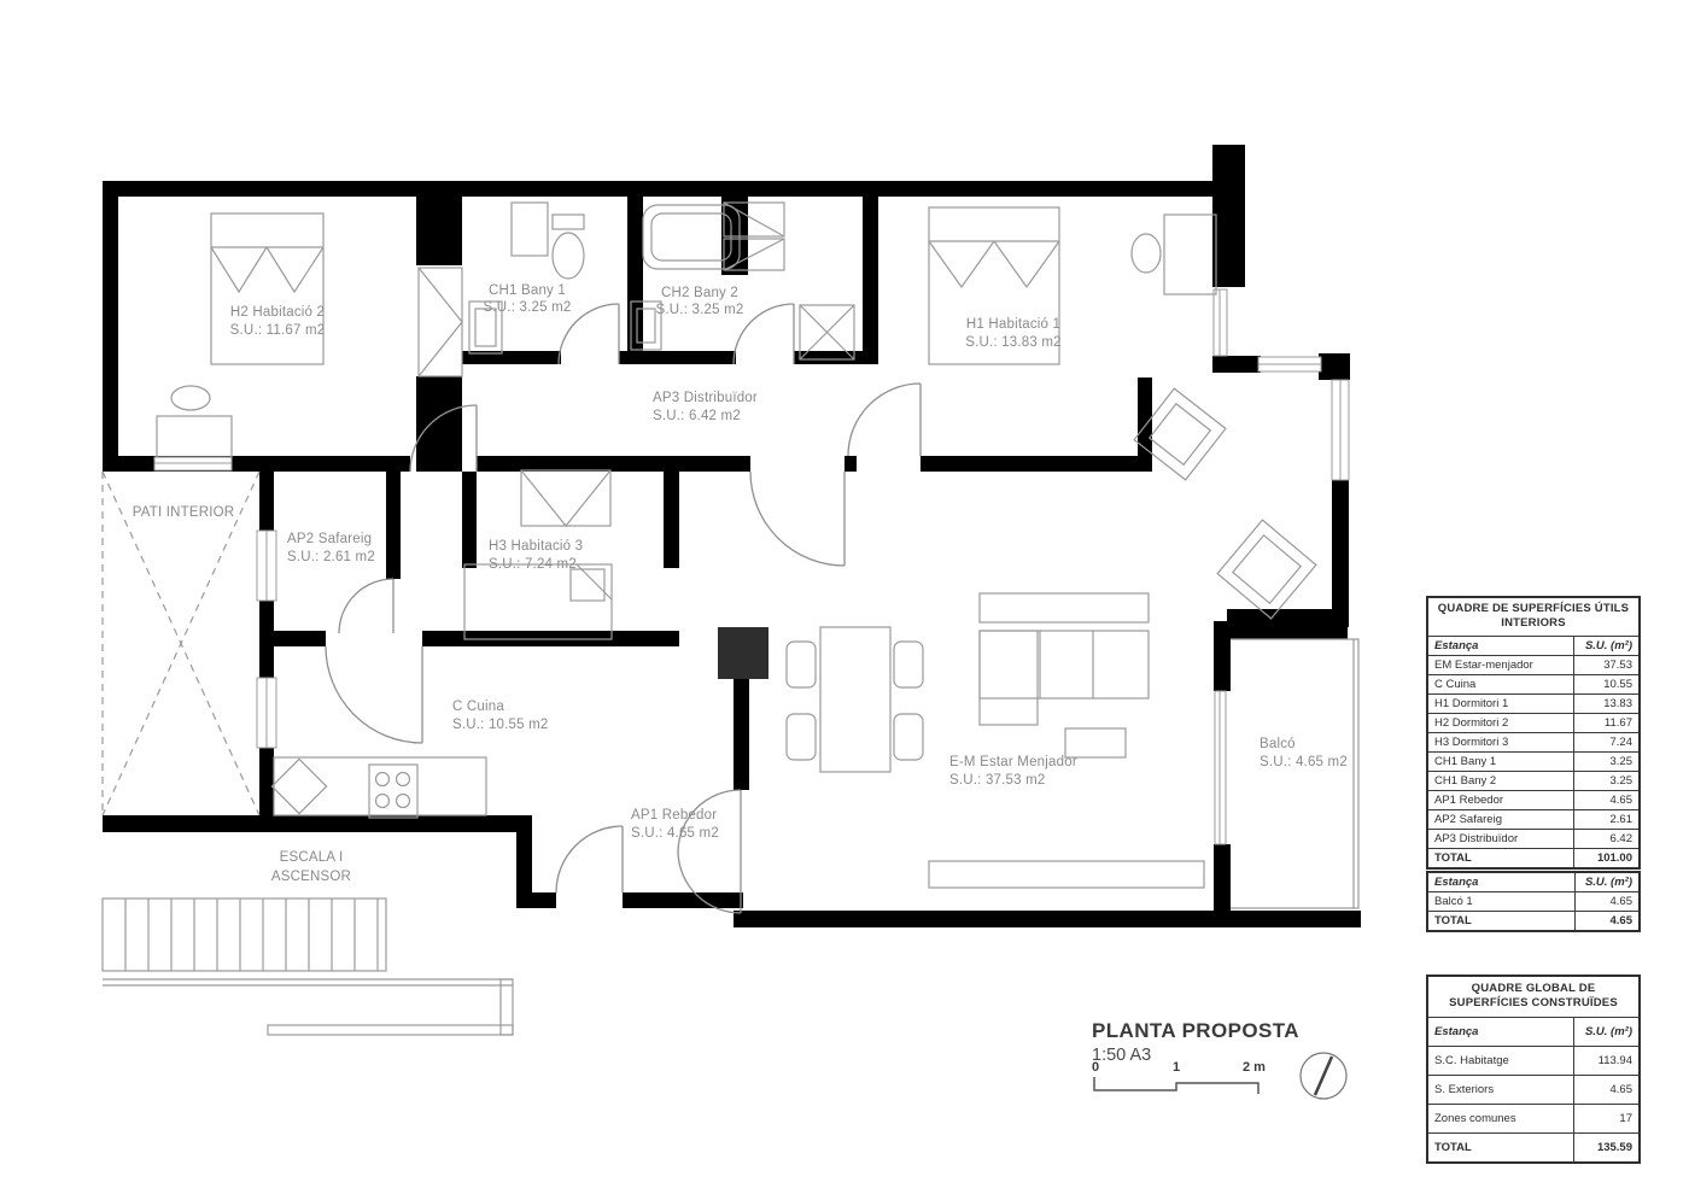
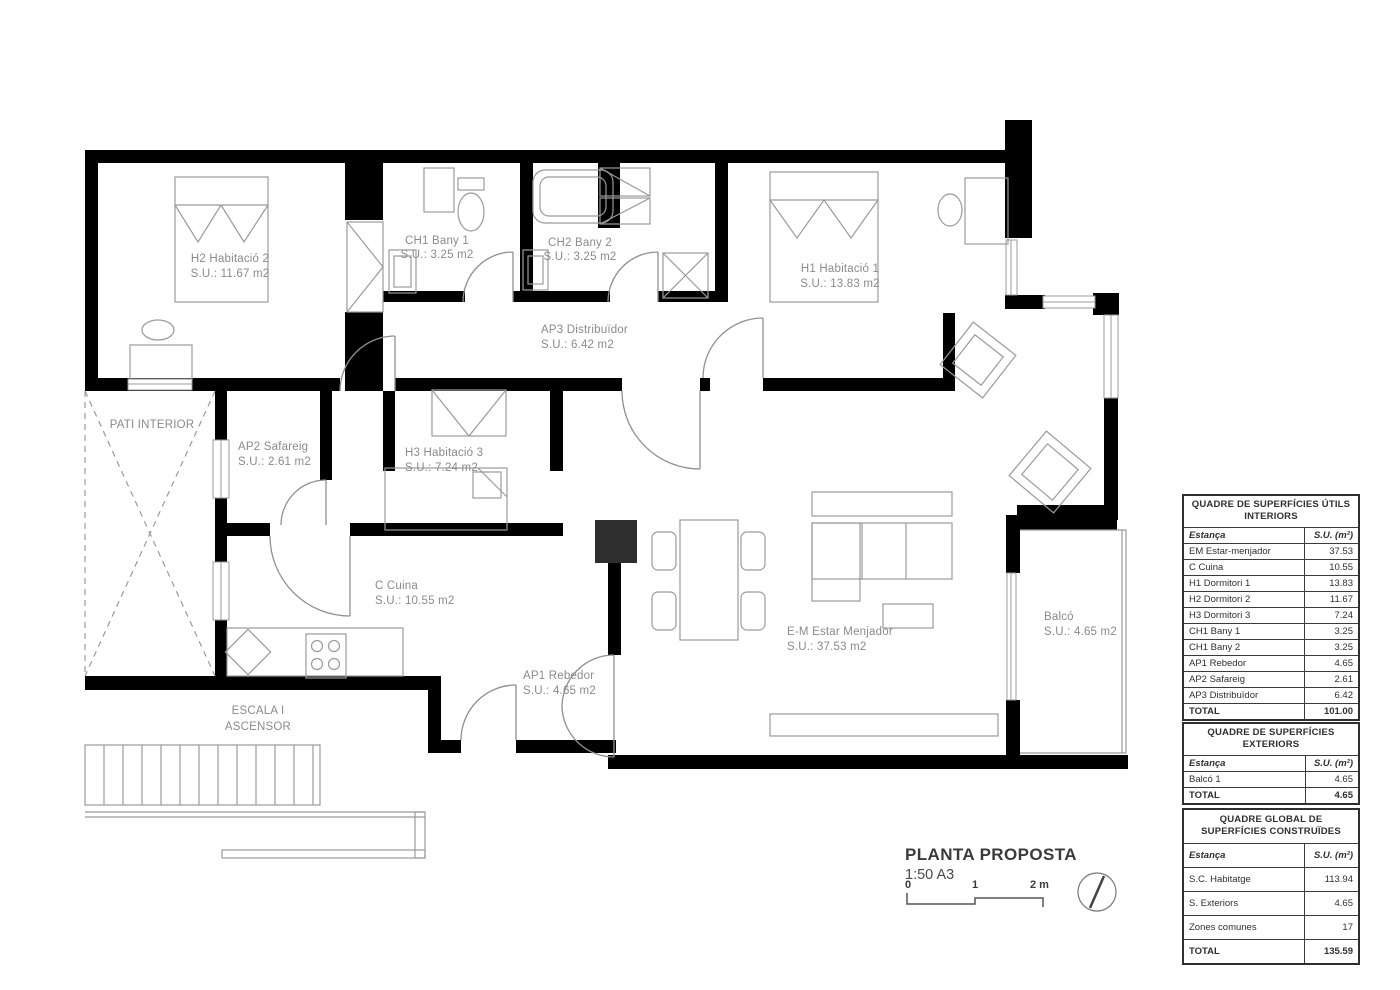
  H2 Habitació 2
  S.U.: 11.67 m2
  CH1 Bany 1
  S.U.: 3.25 m2
  CH2 Bany 2
  S.U.: 3.25 m2
  H1 Habitació 1
  S.U.: 13.83 m2
  AP3 Distribuïdor
  S.U.: 6.42 m2
  PATI INTERIOR
  AP2 Safareig
  S.U.: 2.61 m2
  H3 Habitació 3
  S.U.: 7.24 m2
  C Cuina
  S.U.: 10.55 m2
  E-M Estar Menjador
  S.U.: 37.53 m2
  AP1 Rebedor
  S.U.: 4.65 m2
  Balcó
  S.U.: 4.65 m2
  ESCALA I
  ASCENSOR
  0
  1
  2 m
  QUADRE DE SUPERFÍCIES ÚTILS INTERIORS
  Estança	S.U. (m²)
  EM Estar-menjador	37.53
  C Cuina	10.55
  H1 Dormitori 1	13.83
  H2 Dormitori 2	11.67
  H3 Dormitori 3	7.24
  CH1 Bany 1	3.25
  CH1 Bany 2	3.25
  AP1 Rebedor	4.65
  AP2 Safareig	2.61
  AP3 Distribuïdor	6.42
  TOTAL	101.00
+ QUADRE DE SUPERFÍCIES EXTERIORS
  Estança	S.U. (m²)
  Balcó 1	4.65
  TOTAL	4.65
  QUADRE GLOBAL DE SUPERFÍCIES CONSTRUÏDES
  Estança	S.U. (m²)
  S.C. Habitatge	113.94
  S. Exteriors	4.65
  Zones comunes	17
  TOTAL	135.59
  PLANTA PROPOSTA
  1:50 A3
